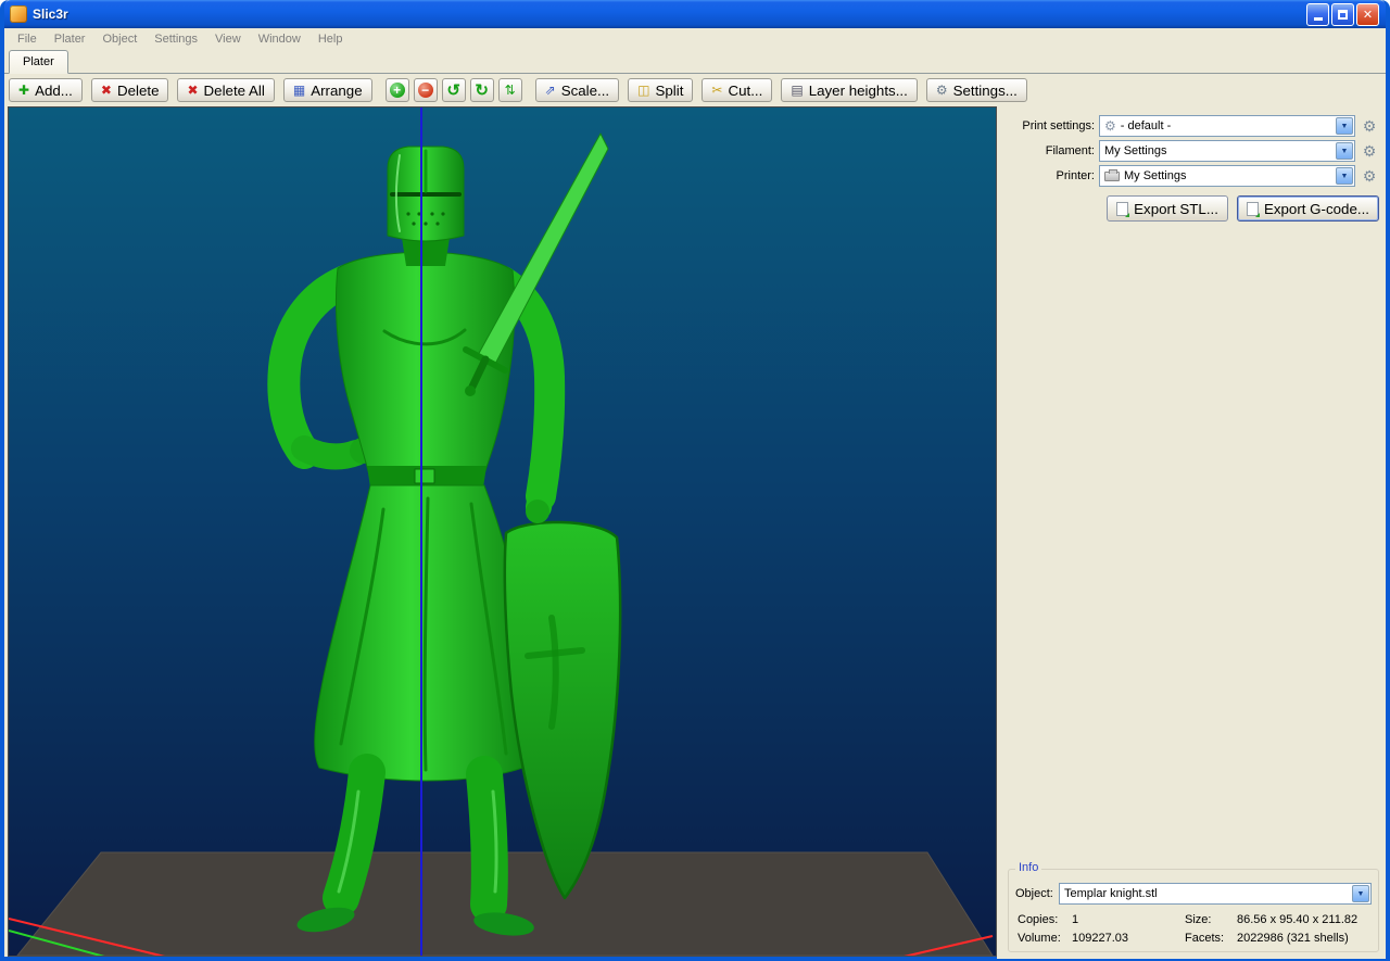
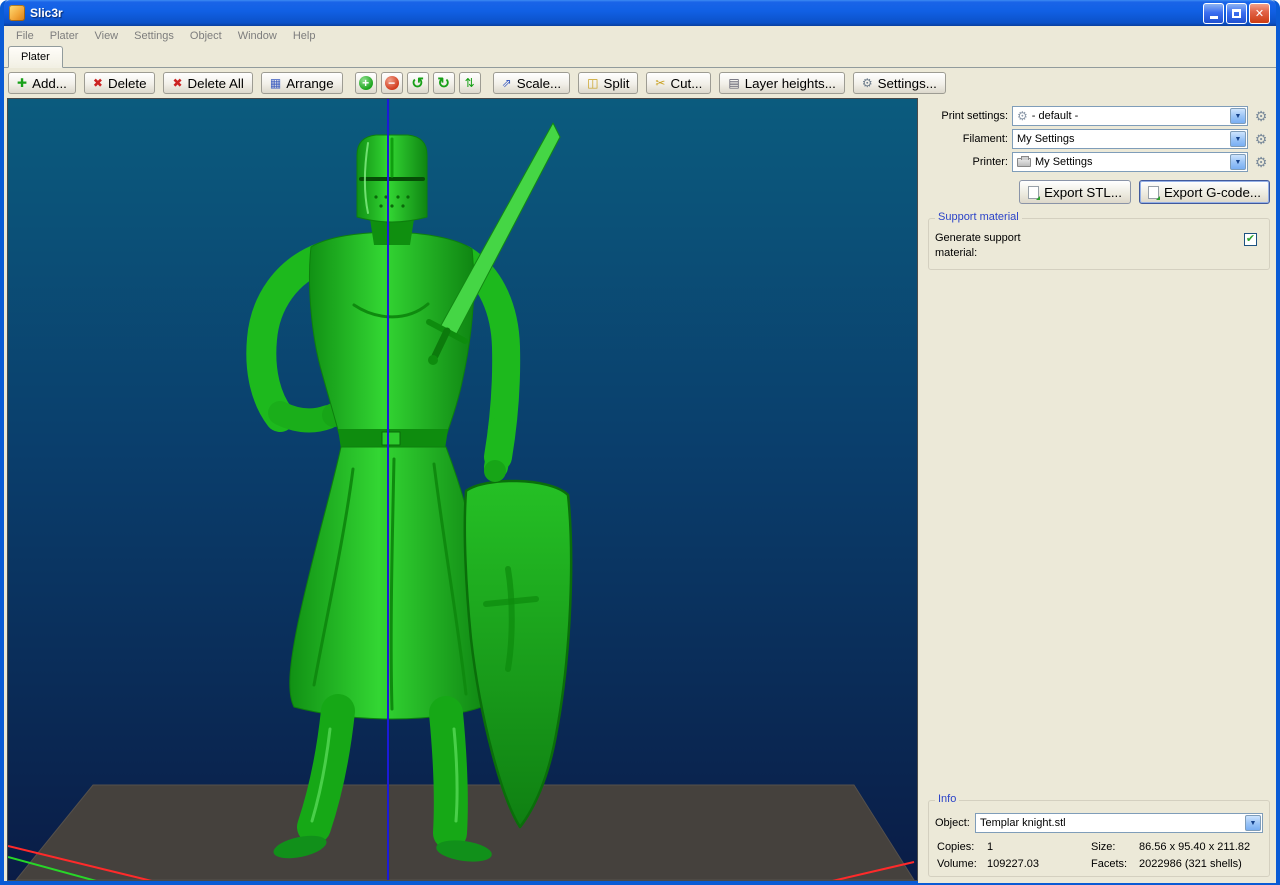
  Slic3r
  ✕
  File
  Plater
- Object
+ View
  Settings
- View
+ Object
  Window
  Help
  Plater
  ✚
  Add...
  ✖
  Delete
  ✖
  Delete All
  ▦
  Arrange
  +
  −
  ↺
  ↻
  ⇅
  ⇗
  Scale...
  ◫
  Split
  ✂
  Cut...
  ▤
  Layer heights...
  ⚙
  Settings...
  Print settings:
  ⚙
  - default -
  ⚙
  Filament:
  My Settings
  ⚙
  Printer:
  My Settings
  ⚙
  Export STL...
  Export G-code...
+ Support material
+ Generate support material:
+ ✔
  Info
  Object:
  Templar knight.stl
  Copies:
  1
  Size:
  86.56 x 95.40 x 211.82
  Volume:
  109227.03
  Facets:
  2022986 (321 shells)
